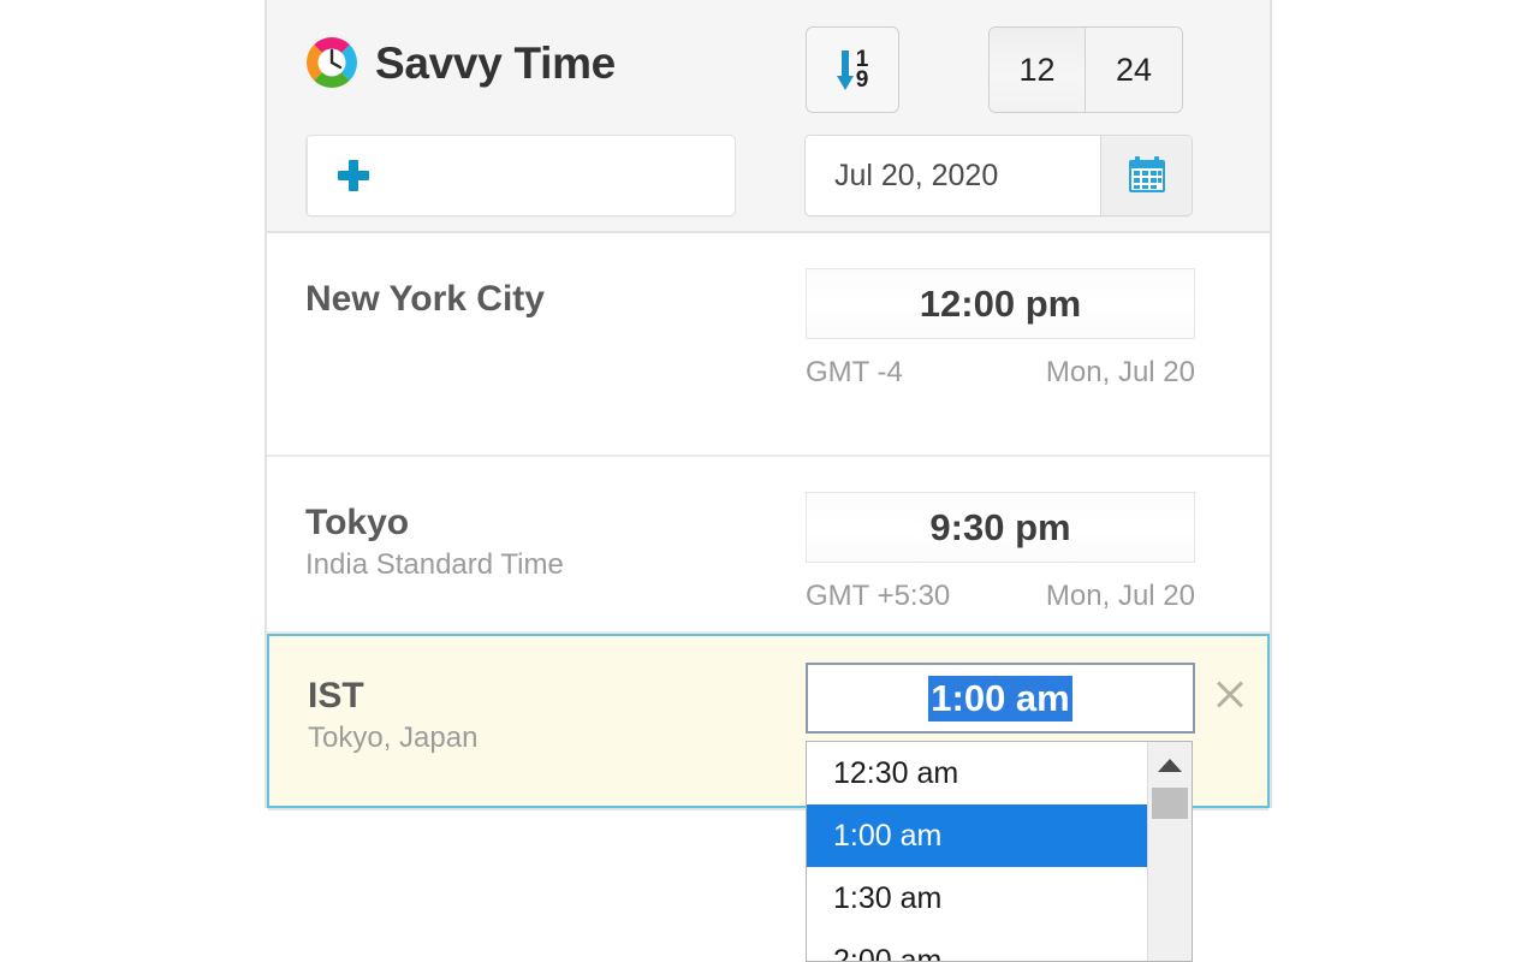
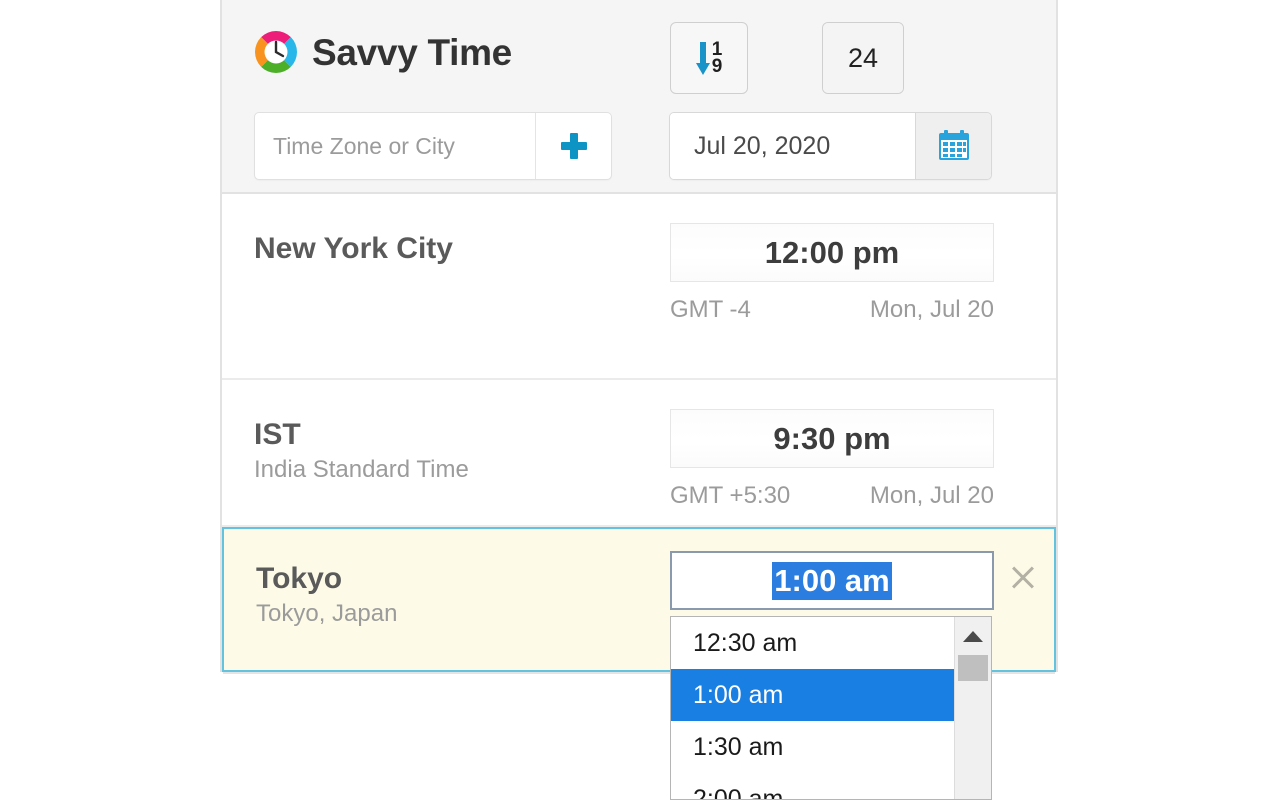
  Savvy Time
  1
  9
- 12
  24
+ Time Zone or City
  Jul 20, 2020
  New York City
  12:00 pm
  GMT -4
  Mon, Jul 20
- Tokyo
+ IST
  India Standard Time
  9:30 pm
  GMT +5:30
  Mon, Jul 20
- IST
+ Tokyo
  Tokyo, Japan
  1:00 am
  12:30 am
  1:00 am
  1:30 am
